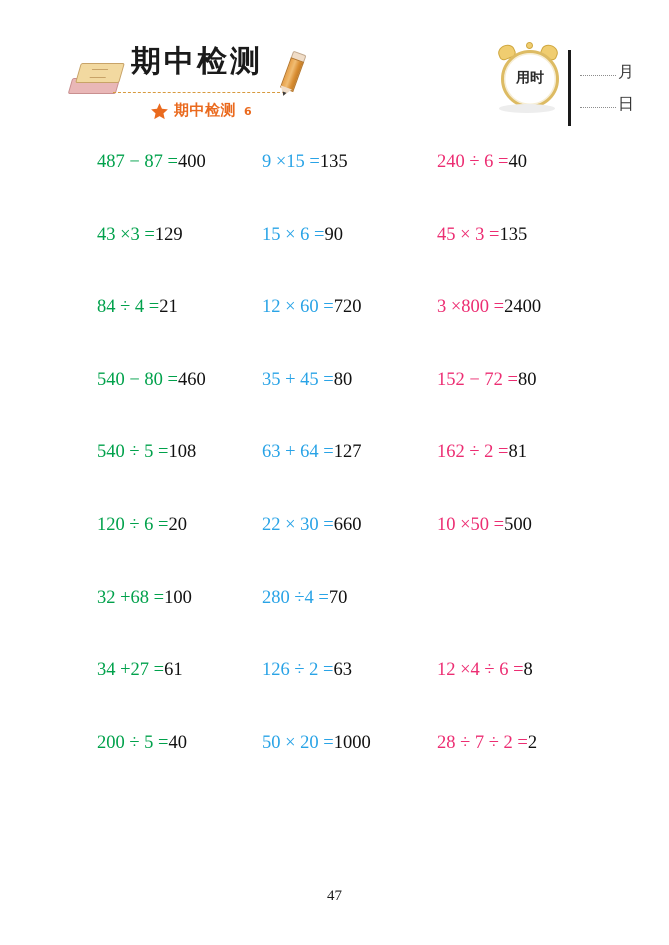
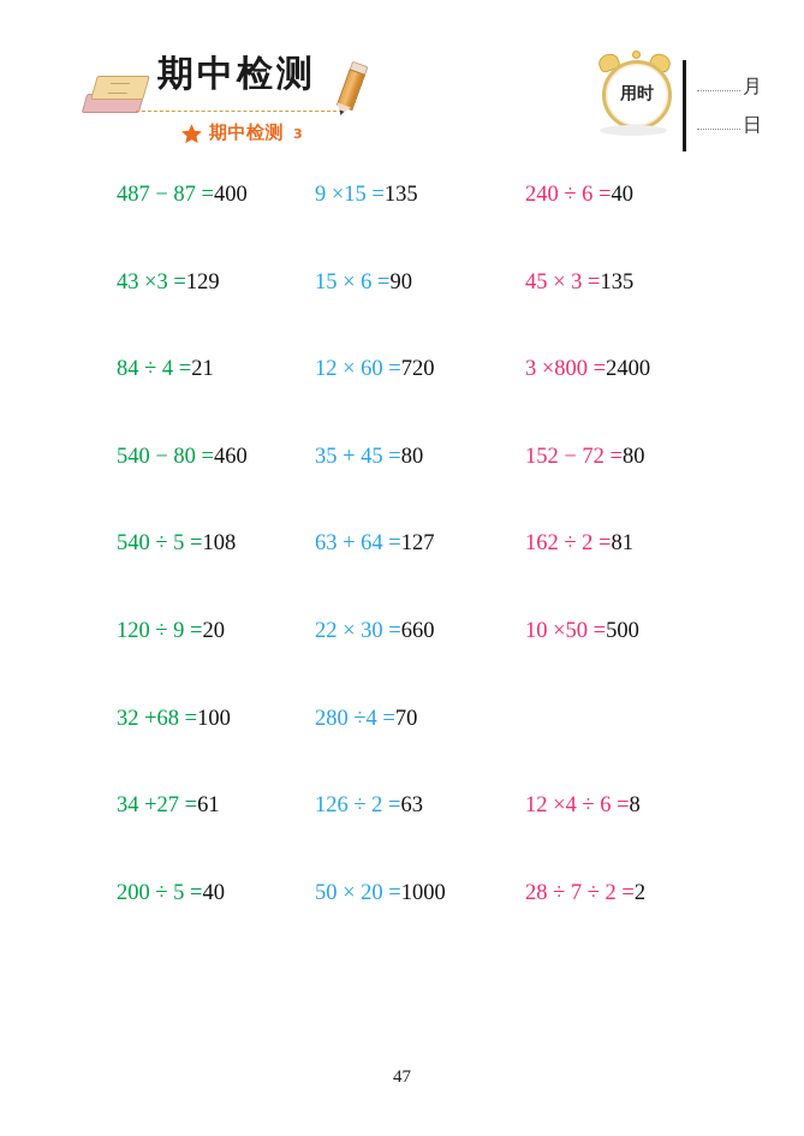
  期中检测
  期中检测
- 6
+ 3
  用时
  月
  日
  487 − 87 =400
  9 ×15 =135
  240 ÷ 6 =40
  43 ×3 =129
  15 × 6 =90
  45 × 3 =135
  84 ÷ 4 =21
  12 × 60 =720
  3 ×800 =2400
  540 − 80 =460
  35 + 45 =80
  152 − 72 =80
  540 ÷ 5 =108
  63 + 64 =127
  162 ÷ 2 =81
- 120 ÷ 6 =20
+ 120 ÷ 9 =20
  22 × 30 =660
  10 ×50 =500
  32 +68 =100
  280 ÷4 =70
  34 +27 =61
  126 ÷ 2 =63
  12 ×4 ÷ 6 =8
  200 ÷ 5 =40
  50 × 20 =1000
  28 ÷ 7 ÷ 2 =2
  47
